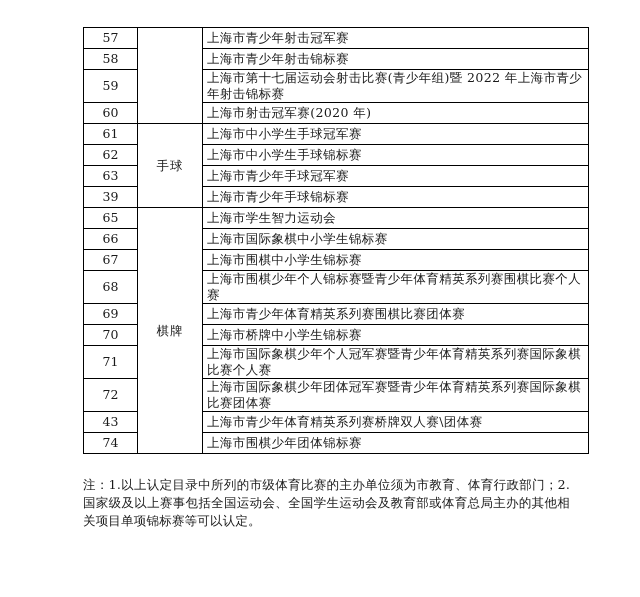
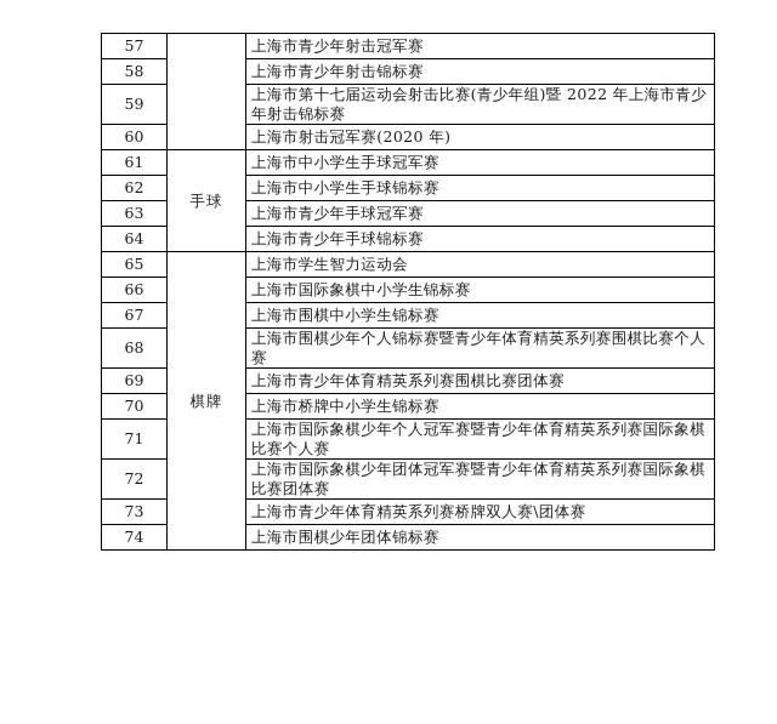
  57		上海市青少年射击冠军赛
  58	上海市青少年射击锦标赛
  59	上海市第十七届运动会射击比赛(青少年组)暨 2022 年上海市青少年射击锦标赛
  60	上海市射击冠军赛(2020 年)
  61	手球	上海市中小学生手球冠军赛
  62	上海市中小学生手球锦标赛
  63	上海市青少年手球冠军赛
- 39	上海市青少年手球锦标赛
+ 64	上海市青少年手球锦标赛
  65	棋牌	上海市学生智力运动会
  66	上海市国际象棋中小学生锦标赛
  67	上海市围棋中小学生锦标赛
  68	上海市围棋少年个人锦标赛暨青少年体育精英系列赛围棋比赛个人赛
  69	上海市青少年体育精英系列赛围棋比赛团体赛
  70	上海市桥牌中小学生锦标赛
  71	上海市国际象棋少年个人冠军赛暨青少年体育精英系列赛国际象棋比赛个人赛
  72	上海市国际象棋少年团体冠军赛暨青少年体育精英系列赛国际象棋比赛团体赛
- 43	上海市青少年体育精英系列赛桥牌双人赛\团体赛
+ 73	上海市青少年体育精英系列赛桥牌双人赛\团体赛
  74	上海市围棋少年团体锦标赛
- 注：1.以上认定目录中所列的市级体育比赛的主办单位须为市教育、体育行政部门；2.国家级及以上赛事包括全国运动会、全国学生运动会及教育部或体育总局主办的其他相关项目单项锦标赛等可以认定。
